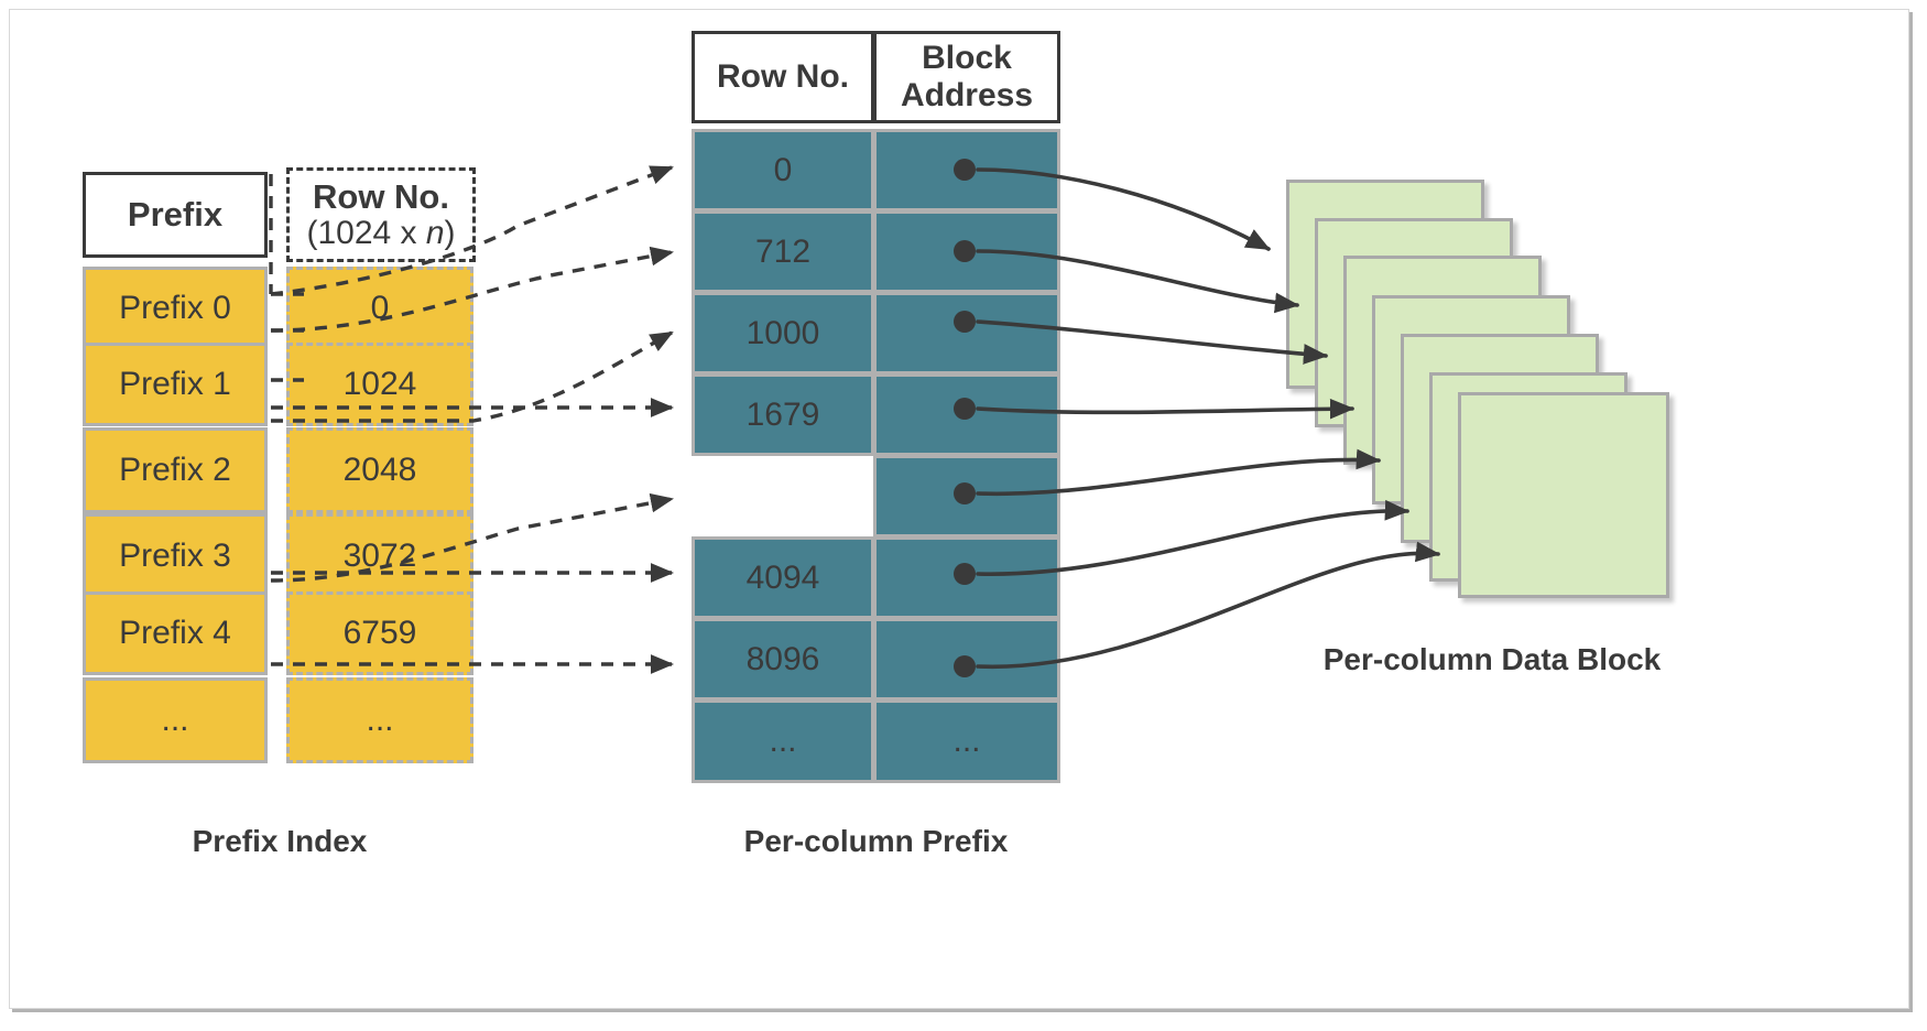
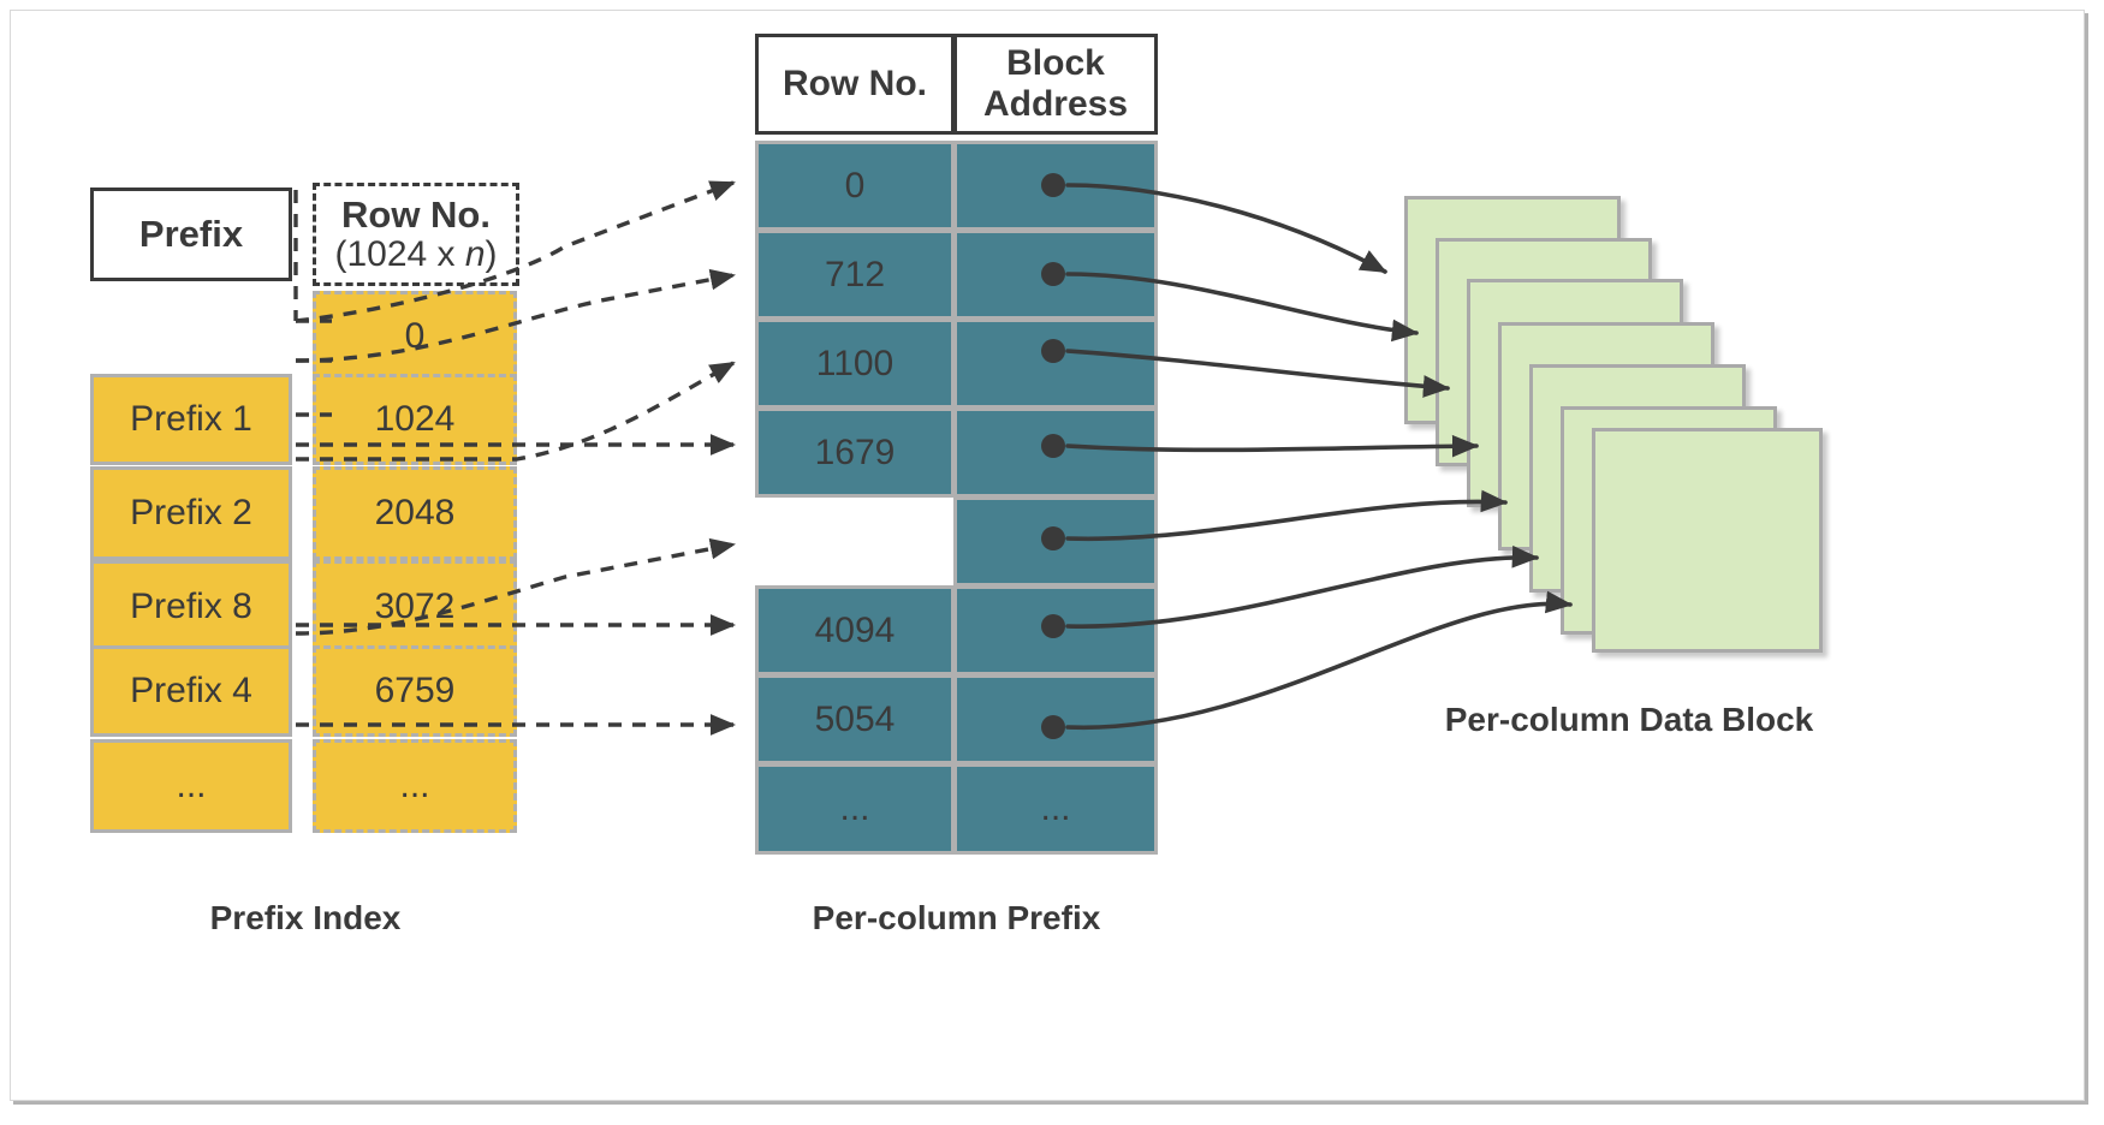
  Prefix
  Row No.
  (1024 x n)
- Prefix 0
  Prefix 1
  Prefix 2
- Prefix 3
+ Prefix 8
  Prefix 4
  ...
  0
  1024
  2048
  3072
  6759
  ...
  Prefix Index
  Row No.
  Block Address
  0
  712
- 1000
+ 1100
  1679
  4094
- 8096
+ 5054
  ...
  ...
  Per-column Prefix
  Per-column Data Block
